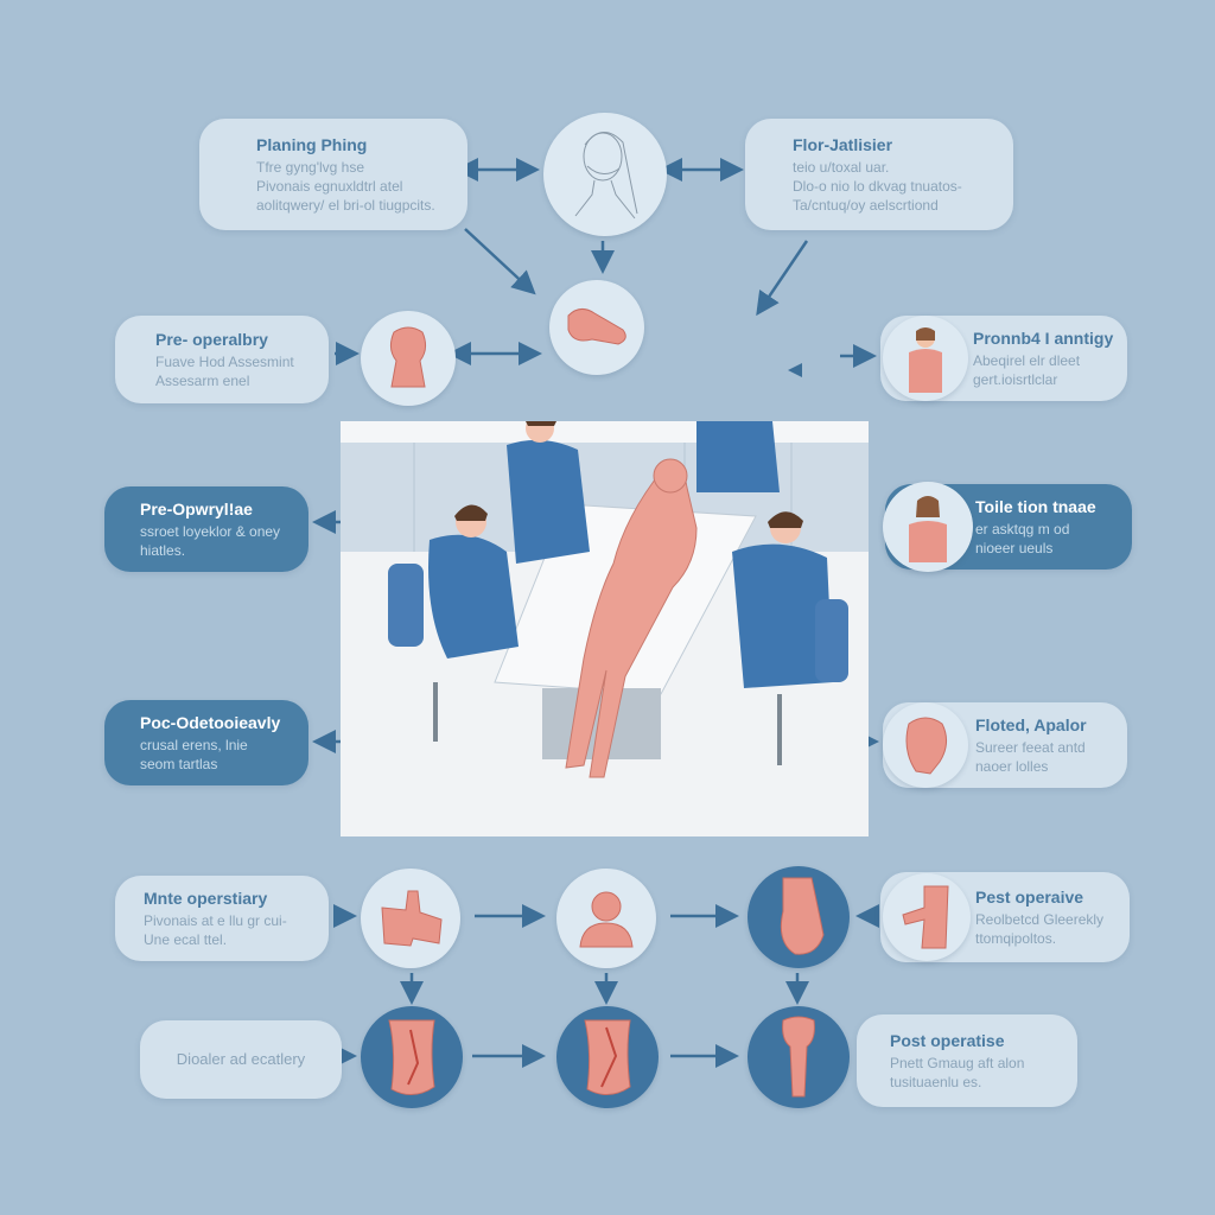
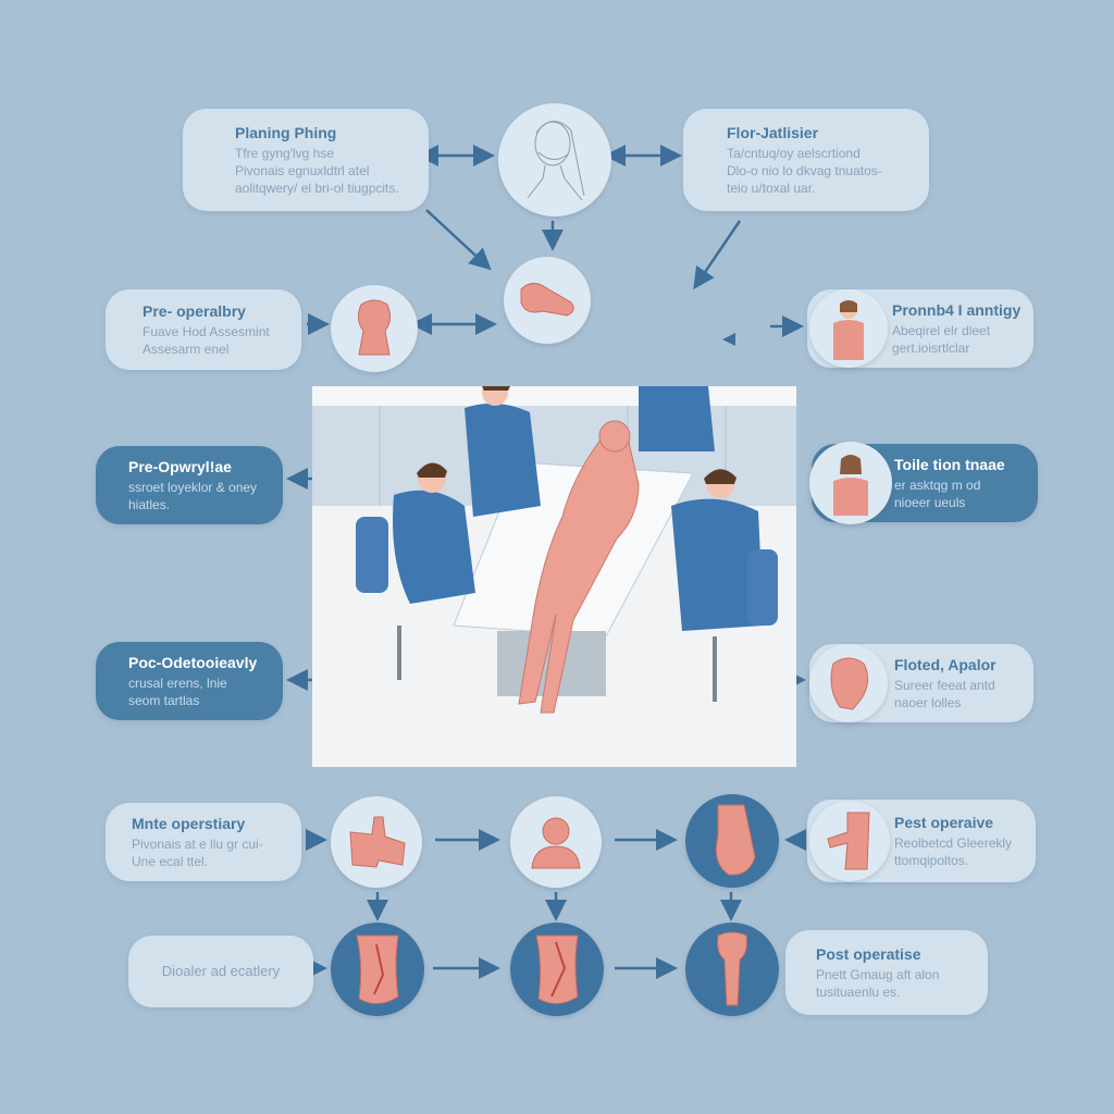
  Planing Phing
  Tfre gyng'lvg hse
  Pivonais egnuxldtrl atel
  aolitqwery/ el bri-ol tiugpcits.
  Flor-Jatlisier
- teio u/toxal uar.
+ Ta/cntuq/oy aelscrtiond
  Dlo-o nio lo dkvag tnuatos-
- Ta/cntuq/oy aelscrtiond
+ teio u/toxal uar.
  Pre- operalbry
  Fuave Hod Assesmint
  Assesarm enel
  Pronnb4 I anntigy
  Abeqirel elr dleet
  gert.ioisrtlclar
  Pre-Opwryl!ae
  ssroet loyeklor & oney
  hiatles.
  Toile tion tnaae
  er asktqg m od
  nioeer ueuls
  Poc-Odetooieavly
  crusal erens, lnie
  seom tartlas
  Floted, Apalor
  Sureer feeat antd
  naoer lolles
  Mnte operstiary
  Pivonais at e llu gr cui-
  Une ecal ttel.
  Pest operaive
  Reolbetcd Gleerekly
  ttomqipoltos.
  Dioaler ad ecatlery
  Post operatise
  Pnett Gmaug aft alon
  tusituaenlu es.
